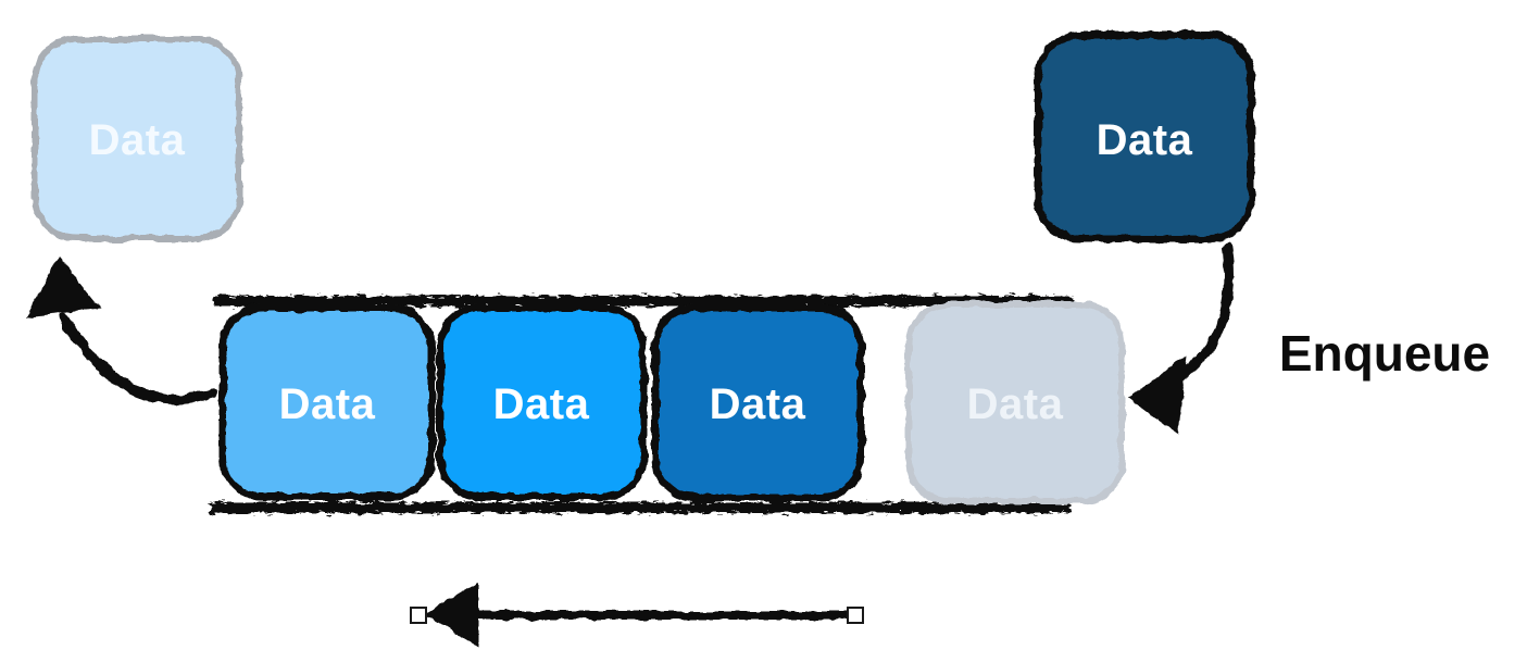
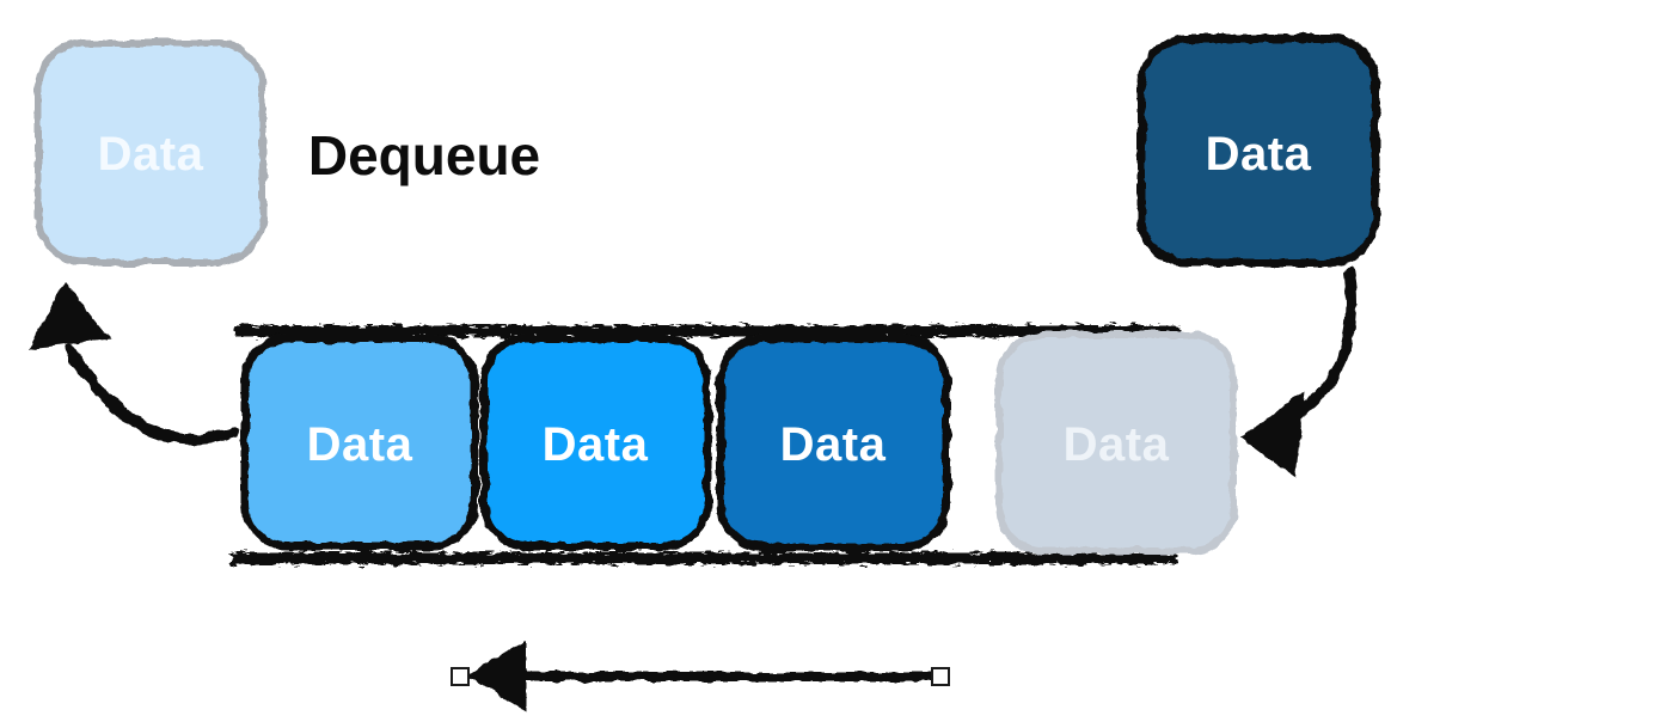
  Data
+ Dequeue
  Data
- Enqueue
  Data
  Data
  Data
  Data
